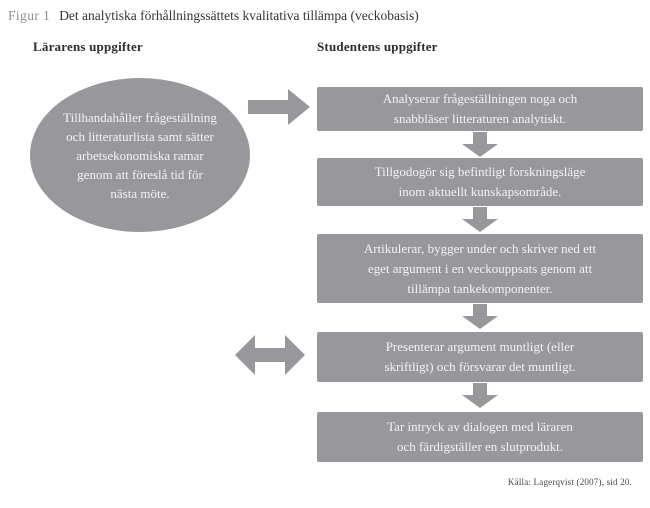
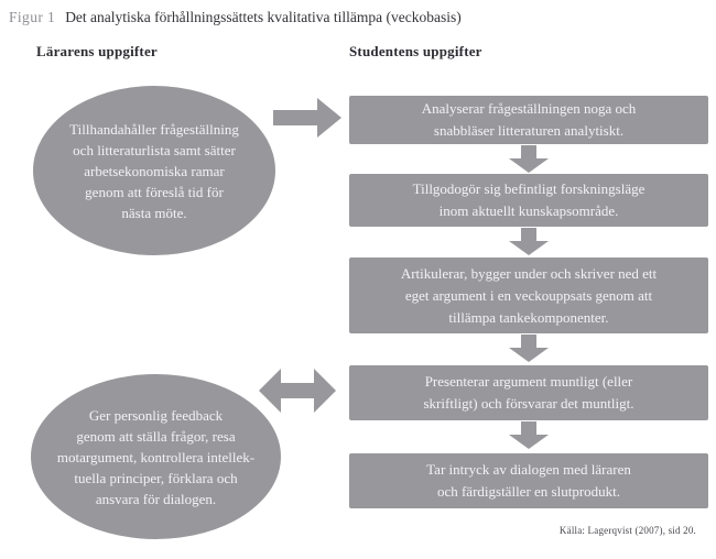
  Figur 1 Det analytiska förhållningssättets kvalitativa tillämpa (veckobasis)
  Lärarens uppgifter
  Studentens uppgifter
  Tillhandahåller frågeställning
  och litteraturlista samt sätter
  arbetsekonomiska ramar
  genom att föreslå tid för
  nästa möte.
+ Ger personlig feedback
+ genom att ställa frågor, resa
+ motargument, kontrollera intellek-
+ tuella principer, förklara och
+ ansvara för dialogen.
  Analyserar frågeställningen noga och
  snabbläser litteraturen analytiskt.
  Tillgodogör sig befintligt forskningsläge
  inom aktuellt kunskapsområde.
  Artikulerar, bygger under och skriver ned ett
  eget argument i en veckouppsats genom att
  tillämpa tankekomponenter.
  Presenterar argument muntligt (eller
  skriftligt) och försvarar det muntligt.
  Tar intryck av dialogen med läraren
  och färdigställer en slutprodukt.
  Källa: Lagerqvist (2007), sid 20.
